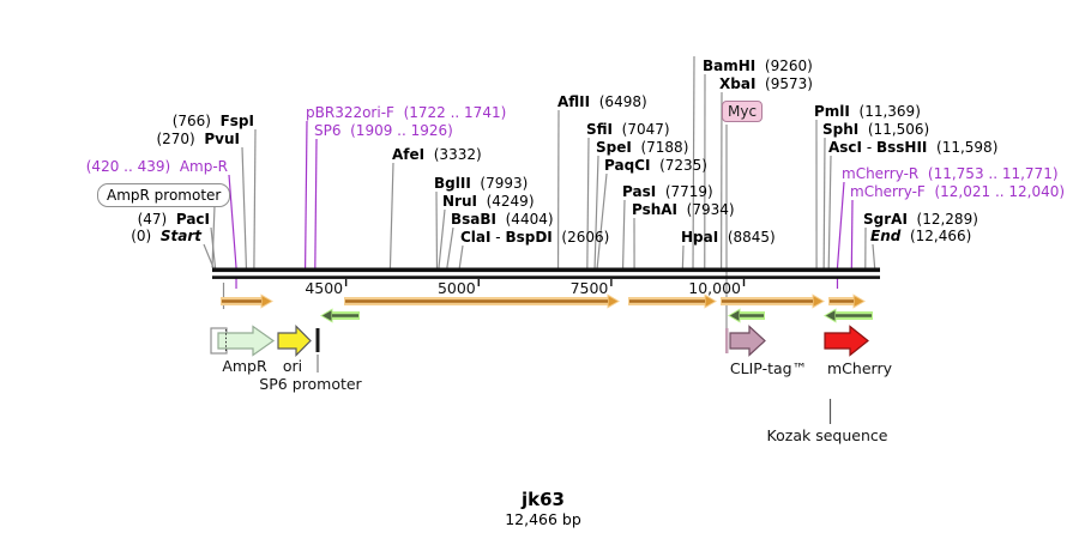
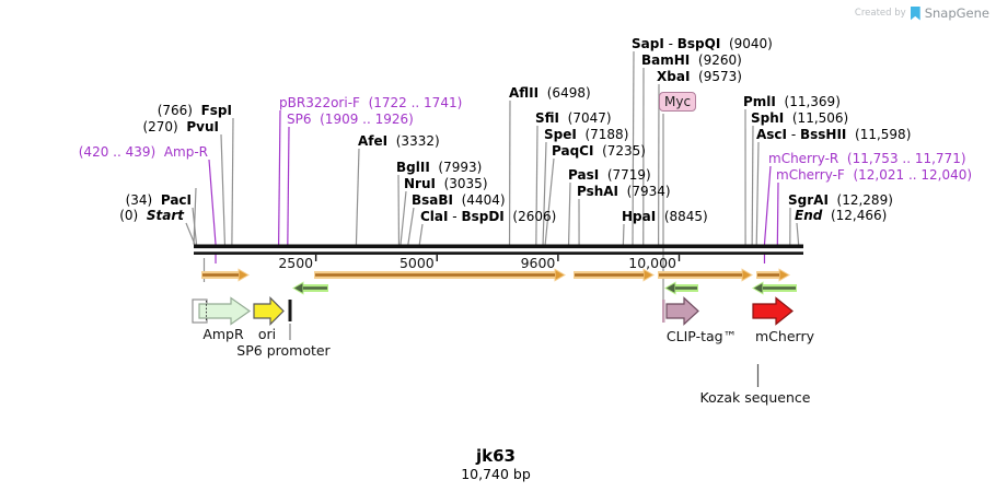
- 4500
+ 2500
  5000
- 7500
+ 9600
  10,000
  AmpR
  ori
  SP6 promoter
  CLIP-tag™
  mCherry
  Kozak sequence
  (766) FspI
  (270) PvuI
  (420 .. 439) Amp-R
- AmpR promoter
- (47) PacI
+ (34) PacI
  (0) Start
  pBR322ori-F (1722 .. 1741)
  SP6 (1909 .. 1926)
  AfeI (3332)
  BglII (7993)
- NruI (4249)
+ NruI (3035)
  BsaBI (4404)
  ClaI - BspDI (2606)
  AflII (6498)
  SfiI (7047)
  SpeI (7188)
  PaqCI (7235)
  PasI (7719)
  PshAI (7934)
  HpaI (8845)
+ SapI - BspQI (9040)
  BamHI (9260)
  XbaI (9573)
  Myc
  PmlI (11,369)
  SphI (11,506)
  AscI - BssHII (11,598)
  mCherry-R (11,753 .. 11,771)
  mCherry-F (12,021 .. 12,040)
  SgrAI (12,289)
  End (12,466)
+ Created by
+ SnapGene
  jk63
- 12,466 bp
+ 10,740 bp
